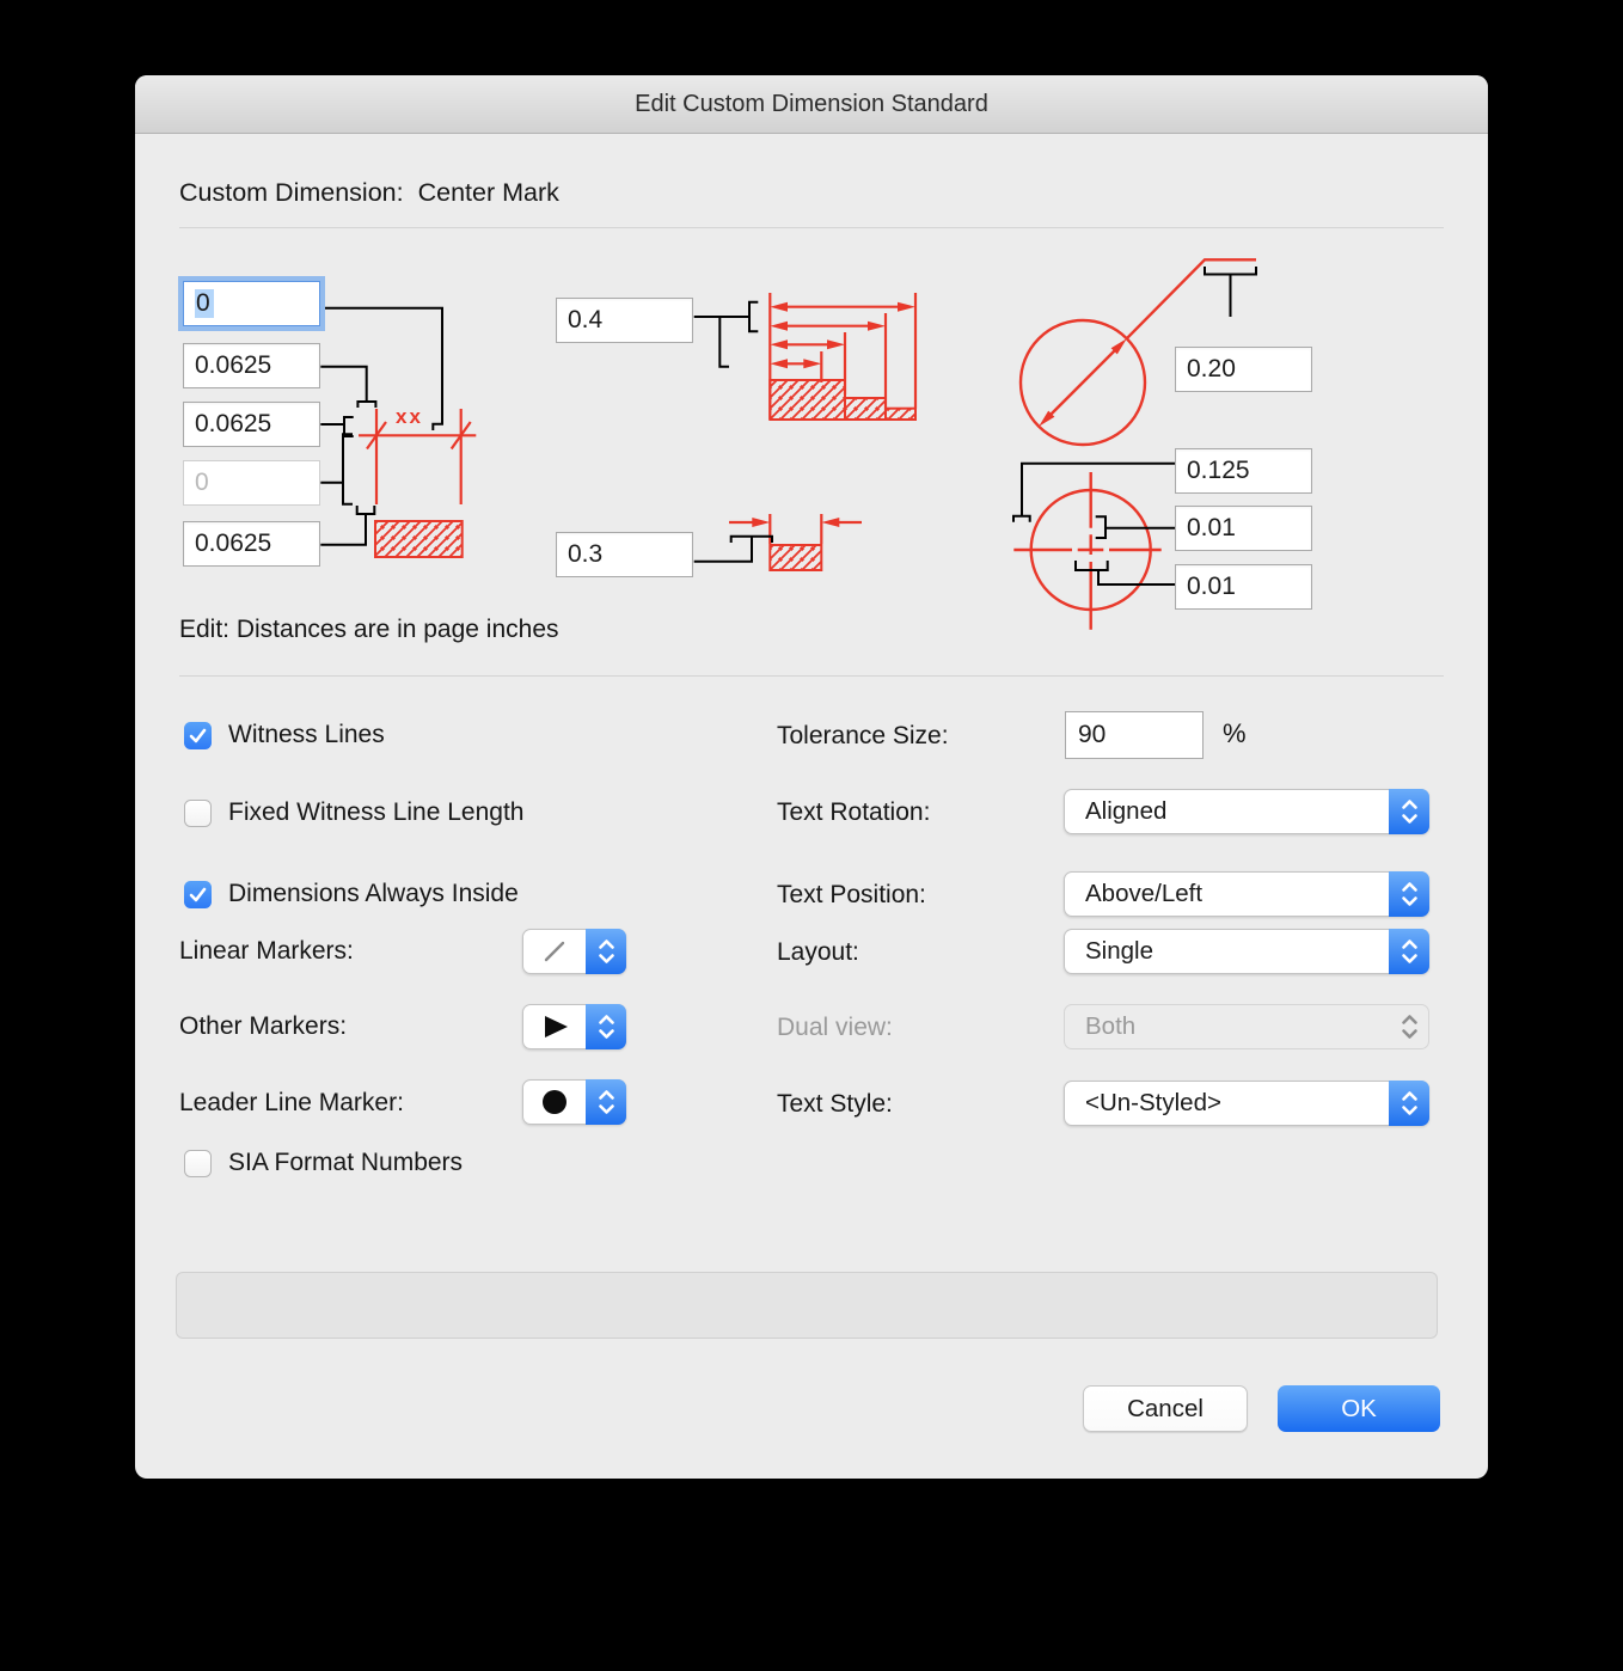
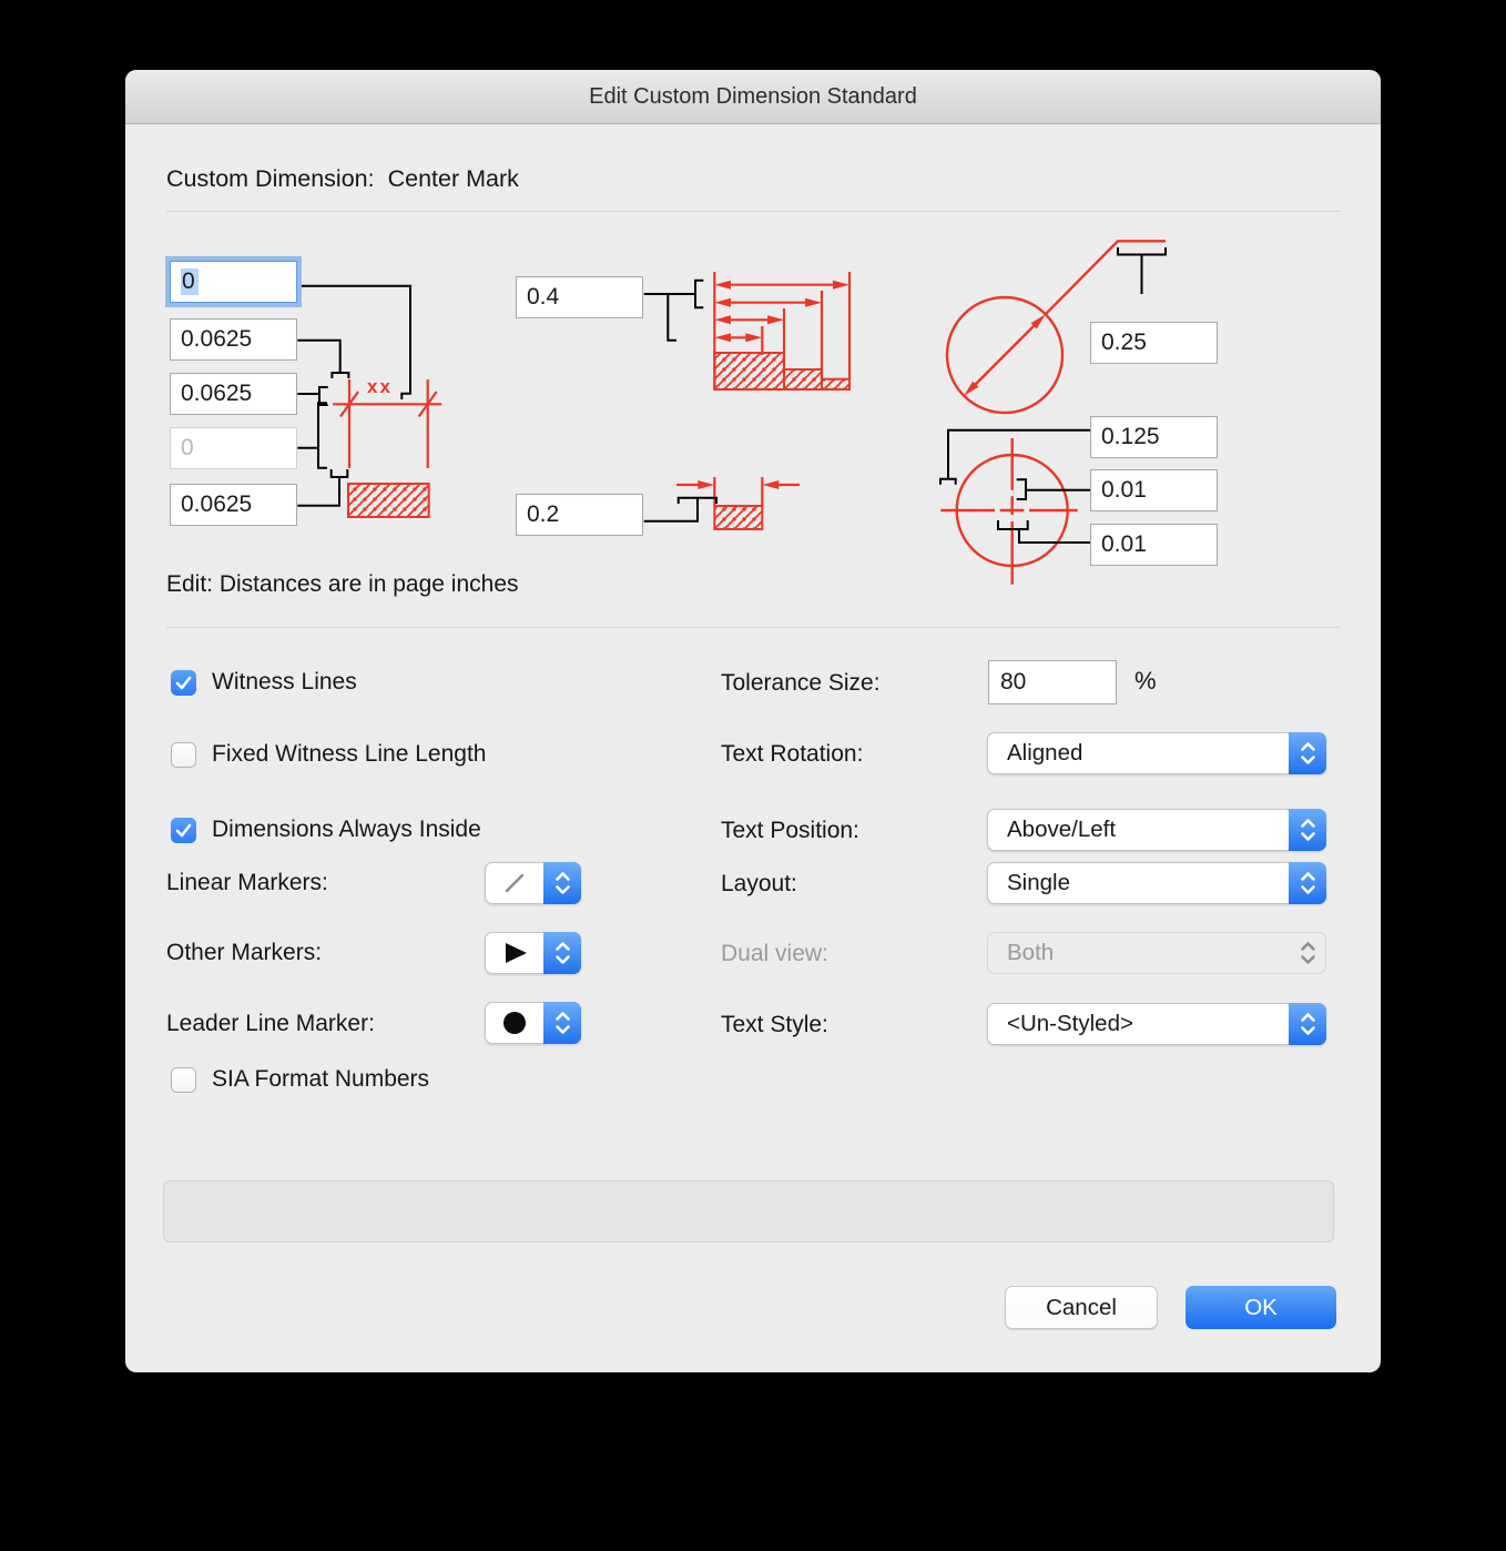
  Edit Custom Dimension Standard
  Custom Dimension:
  Center Mark
  xx
  0
  0.0625
  0.0625
  0
  0.0625
  0.4
- 0.3
+ 0.2
- 0.20
+ 0.25
  0.125
  0.01
  0.01
  Edit: Distances are in page inches
  Witness Lines
  Fixed Witness Line Length
  Dimensions Always Inside
  Linear Markers:
  Other Markers:
  Leader Line Marker:
  SIA Format Numbers
  Tolerance Size:
- 90
+ 80
  %
  Text Rotation:
  Aligned
  Text Position:
  Above/Left
  Layout:
  Single
  Dual view:
  Both
  Text Style:
  <Un-Styled>
  Cancel
  OK
